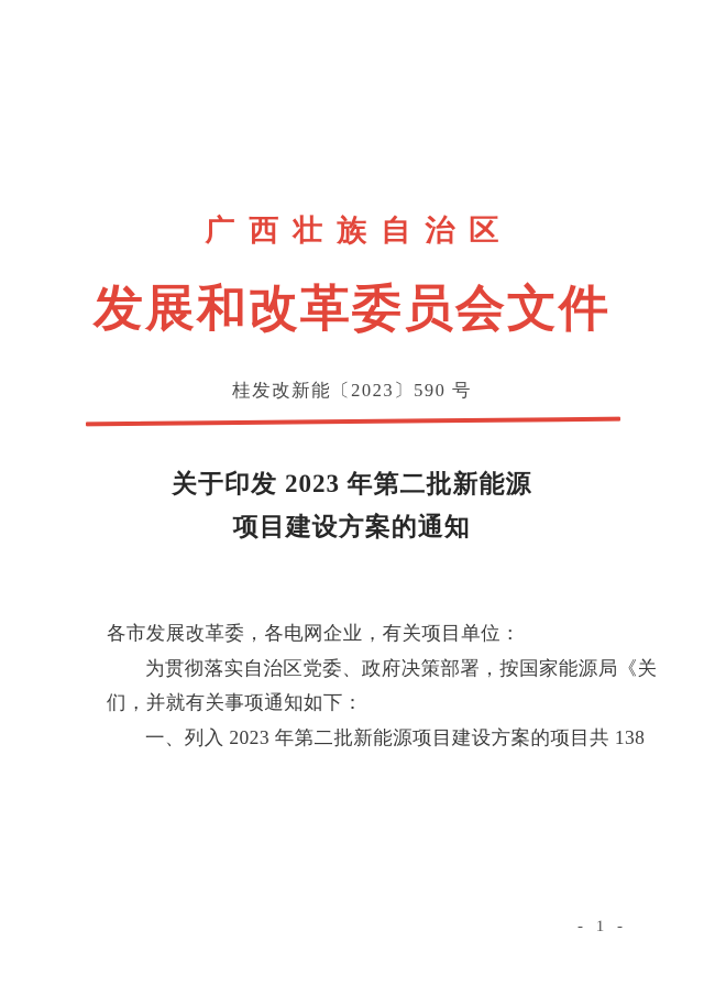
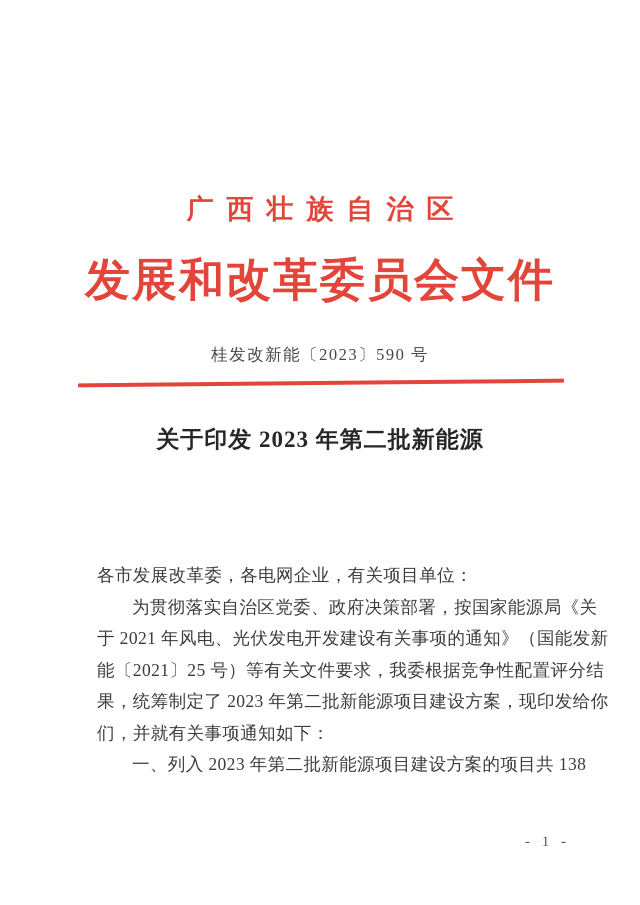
  广西壮族自治区
  发展和改革委员会文件
  桂发改新能〔2023〕590 号
  关于印发 2023 年第二批新能源
- 项目建设方案的通知
  各市发展改革委，各电网企业，有关项目单位：
  为贯彻落实自治区党委、政府决策部署，按国家能源局《关
+ 于 2021 年风电、光伏发电开发建设有关事项的通知》（国能发新
+ 能〔2021〕25 号）等有关文件要求，我委根据竞争性配置评分结
+ 果，统筹制定了 2023 年第二批新能源项目建设方案，现印发给你
  们，并就有关事项通知如下：
  一、列入 2023 年第二批新能源项目建设方案的项目共 138
  - 1 -
